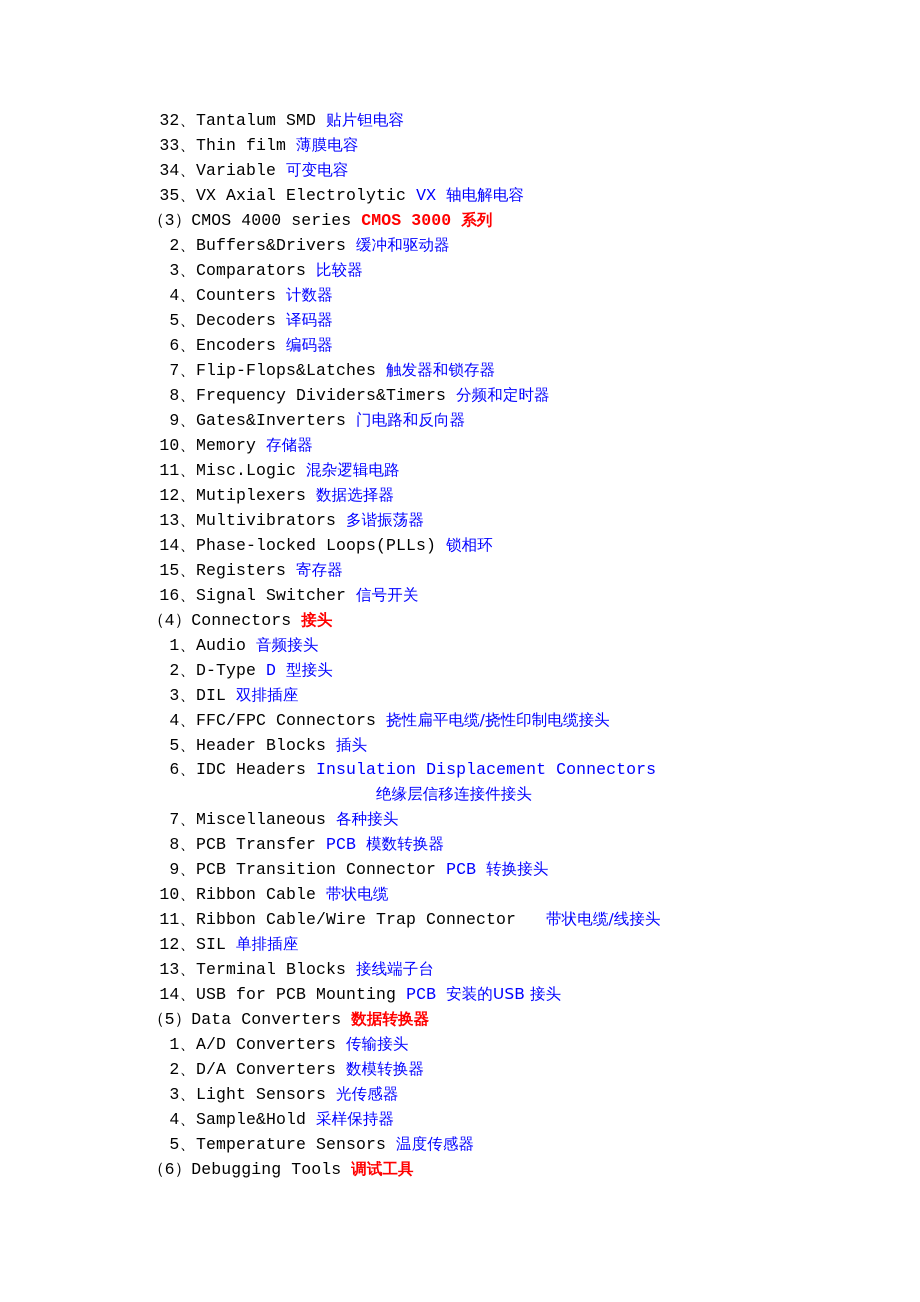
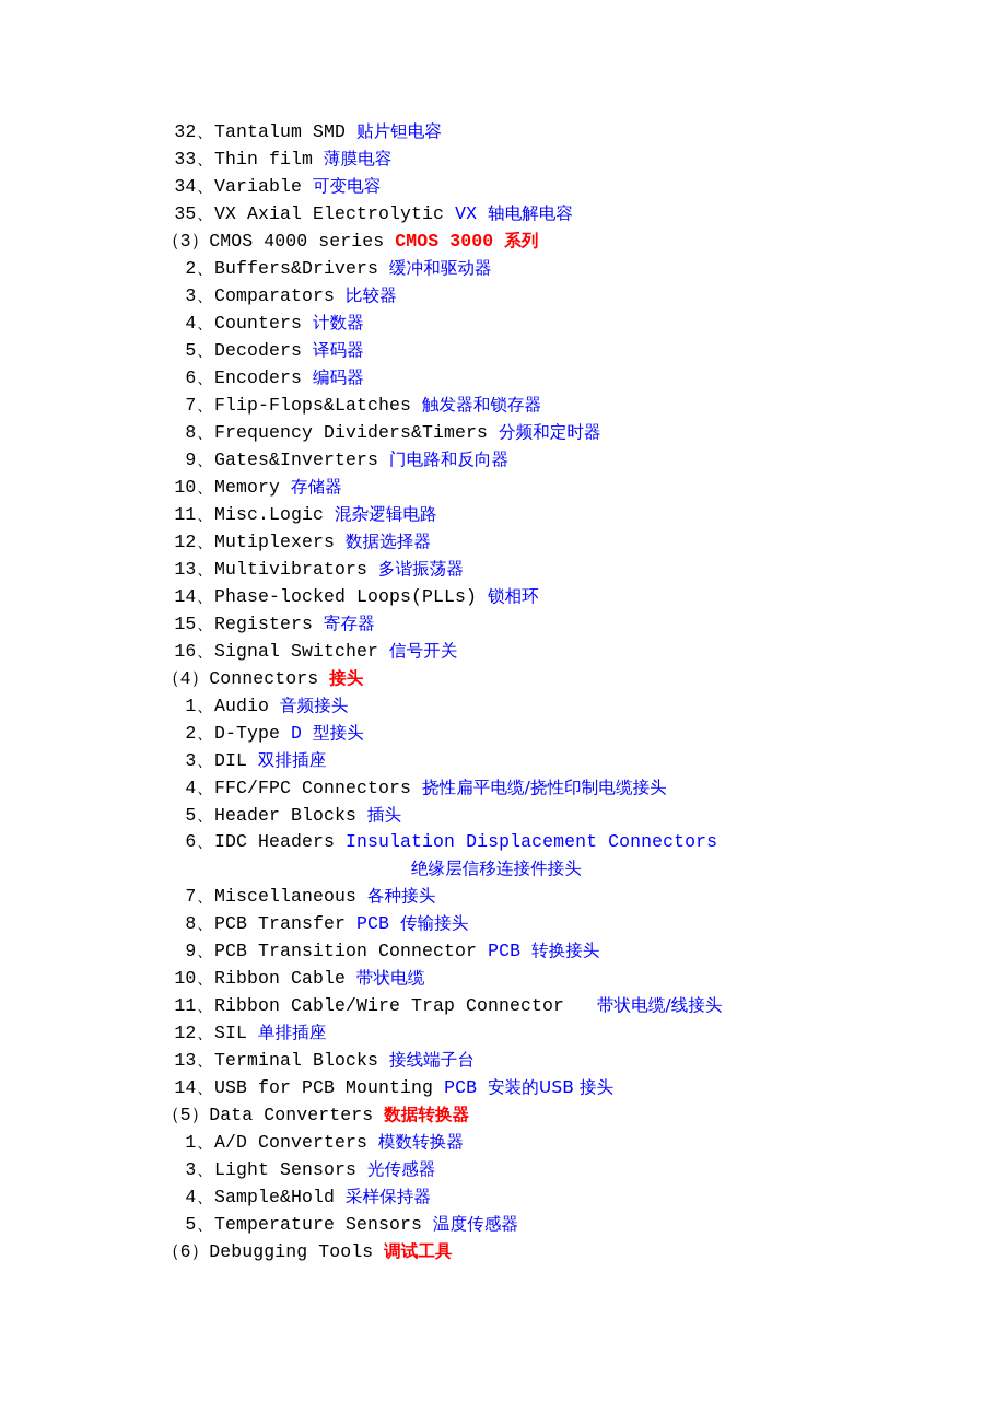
  32、Tantalum SMD 贴片钽电容
  33、Thin film 薄膜电容
  34、Variable 可变电容
  35、VX Axial Electrolytic VX 轴电解电容
  （3）CMOS 4000 series CMOS 3000 系列
  2、Buffers&Drivers 缓冲和驱动器
  3、Comparators 比较器
  4、Counters 计数器
  5、Decoders 译码器
  6、Encoders 编码器
  7、Flip-Flops&Latches 触发器和锁存器
  8、Frequency Dividers&Timers 分频和定时器
  9、Gates&Inverters 门电路和反向器
  10、Memory 存储器
  11、Misc.Logic 混杂逻辑电路
  12、Mutiplexers 数据选择器
  13、Multivibrators 多谐振荡器
  14、Phase-locked Loops(PLLs) 锁相环
  15、Registers 寄存器
  16、Signal Switcher 信号开关
  （4）Connectors 接头
  1、Audio 音频接头
  2、D-Type D 型接头
  3、DIL 双排插座
  4、FFC/FPC Connectors 挠性扁平电缆/挠性印制电缆接头
  5、Header Blocks 插头
  6、IDC Headers Insulation Displacement Connectors
  绝缘层信移连接件接头
  7、Miscellaneous 各种接头
- 8、PCB Transfer PCB 模数转换器
+ 8、PCB Transfer PCB 传输接头
  9、PCB Transition Connector PCB 转换接头
  10、Ribbon Cable 带状电缆
  11、Ribbon Cable/Wire Trap Connector 带状电缆/线接头
  12、SIL 单排插座
  13、Terminal Blocks 接线端子台
  14、USB for PCB Mounting PCB 安装的USB 接头
  （5）Data Converters 数据转换器
- 1、A/D Converters 传输接头
+ 1、A/D Converters 模数转换器
- 2、D/A Converters 数模转换器
  3、Light Sensors 光传感器
  4、Sample&Hold 采样保持器
  5、Temperature Sensors 温度传感器
  （6）Debugging Tools 调试工具
